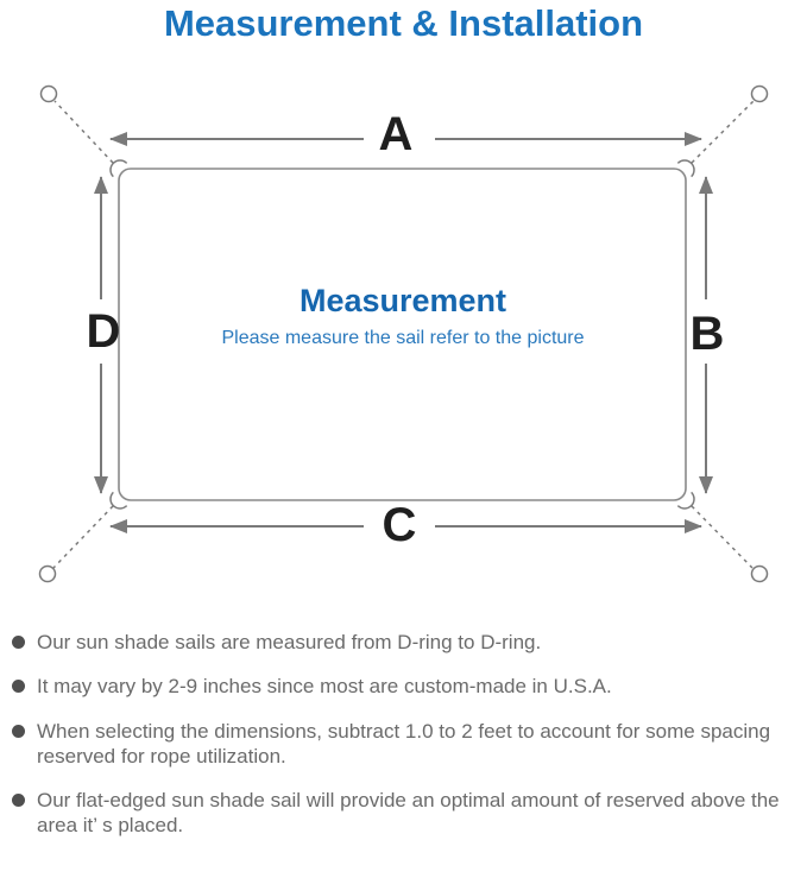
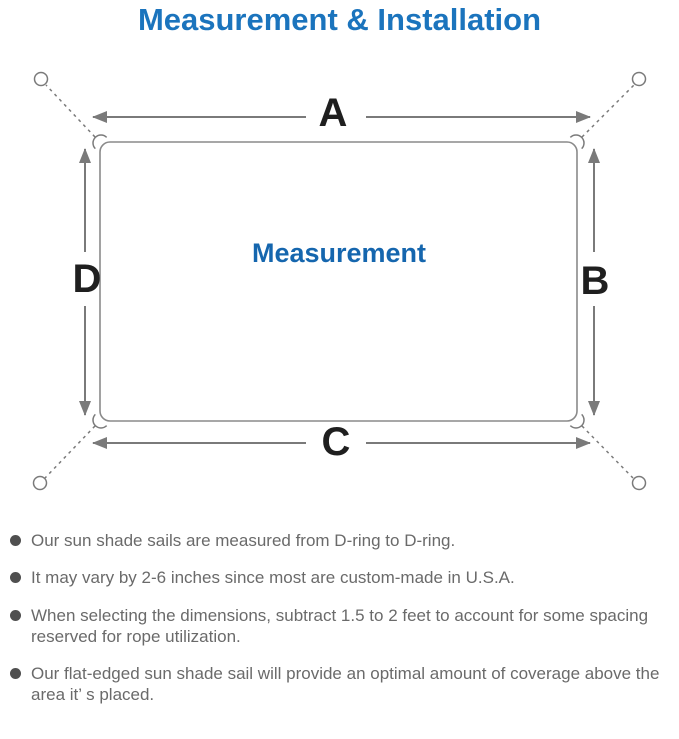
  Measurement & Installation
  A
  B
  C
  D
  Measurement
- Please measure the sail refer to the picture
  Our sun shade sails are measured from D-ring to D-ring.
- It may vary by 2-9 inches since most are custom-made in U.S.A.
+ It may vary by 2-6 inches since most are custom-made in U.S.A.
- When selecting the dimensions, subtract 1.0 to 2 feet to account for some spacing reserved for rope utilization.
+ When selecting the dimensions, subtract 1.5 to 2 feet to account for some spacing reserved for rope utilization.
- Our flat-edged sun shade sail will provide an optimal amount of reserved above the area it’ s placed.
+ Our flat-edged sun shade sail will provide an optimal amount of coverage above the area it’ s placed.
